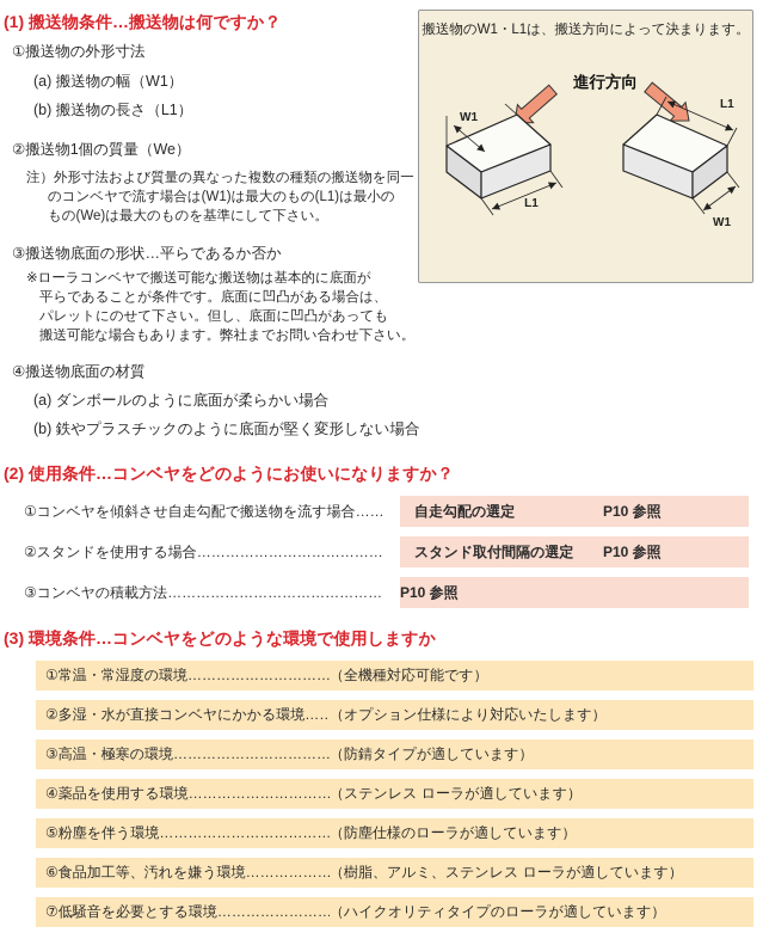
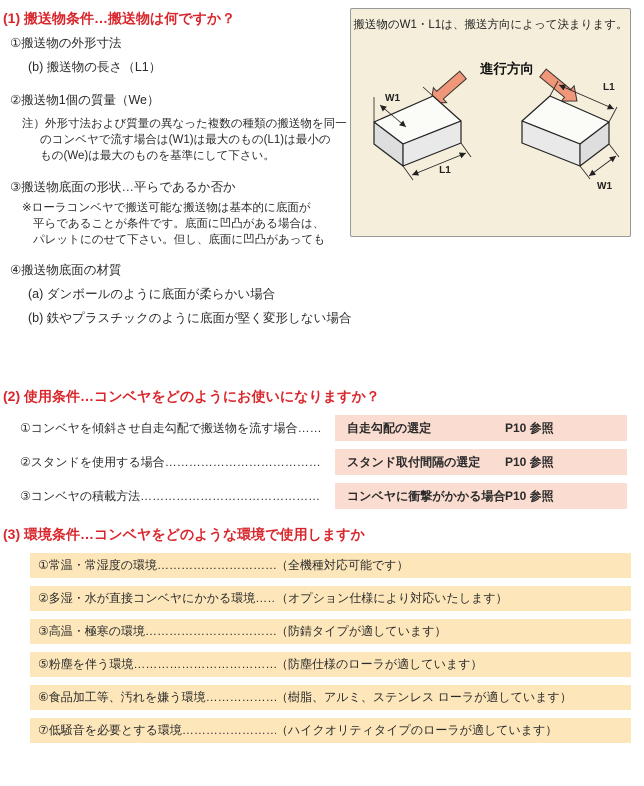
  (1) 搬送物条件…搬送物は何ですか？
  ①搬送物の外形寸法
- (a) 搬送物の幅（W1）
  (b) 搬送物の長さ（L1）
  ②搬送物1個の質量（We）
  注）外形寸法および質量の異なった複数の種類の搬送物を同一
  のコンベヤで流す場合は(W1)は最大のもの(L1)は最小の
  もの(We)は最大のものを基準にして下さい。
  ③搬送物底面の形状…平らであるか否か
  ※ローラコンベヤで搬送可能な搬送物は基本的に底面が
  平らであることが条件です。底面に凹凸がある場合は、
  パレットにのせて下さい。但し、底面に凹凸があっても
- 搬送可能な場合もあります。弊社までお問い合わせ下さい。
  ④搬送物底面の材質
  (a) ダンボールのように底面が柔らかい場合
  (b) 鉄やプラスチックのように底面が堅く変形しない場合
  搬送物のW1・L1は、搬送方向によって決まります。
  進行方向
  W1
  L1
  L1
  W1
  (2) 使用条件…コンベヤをどのようにお使いになりますか？
  ①コンベヤを傾斜させ自走勾配で搬送物を流す場合……
  自走勾配の選定
  P10 参照
  ②スタンドを使用する場合…………………………………
  スタンド取付間隔の選定
  P10 参照
  ③コンベヤの積載方法………………………………………
+ コンベヤに衝撃がかかる場合
  P10 参照
  (3) 環境条件…コンベヤをどのような環境で使用しますか
  ①常温・常湿度の環境…………………………
  （全機種対応可能です）
  ②多湿・水が直接コンベヤにかかる環境……
  （オプション仕様により対応いたします）
  ③高温・極寒の環境……………………………
  （防錆タイプが適しています）
- ④薬品を使用する環境…………………………
- （ステンレス ローラが適しています）
  ⑤粉塵を伴う環境………………………………
  （防塵仕様のローラが適しています）
  ⑥食品加工等、汚れを嫌う環境………………
  （樹脂、アルミ、ステンレス ローラが適しています）
  ⑦低騒音を必要とする環境……………………
  （ハイクオリティタイプのローラが適しています）
